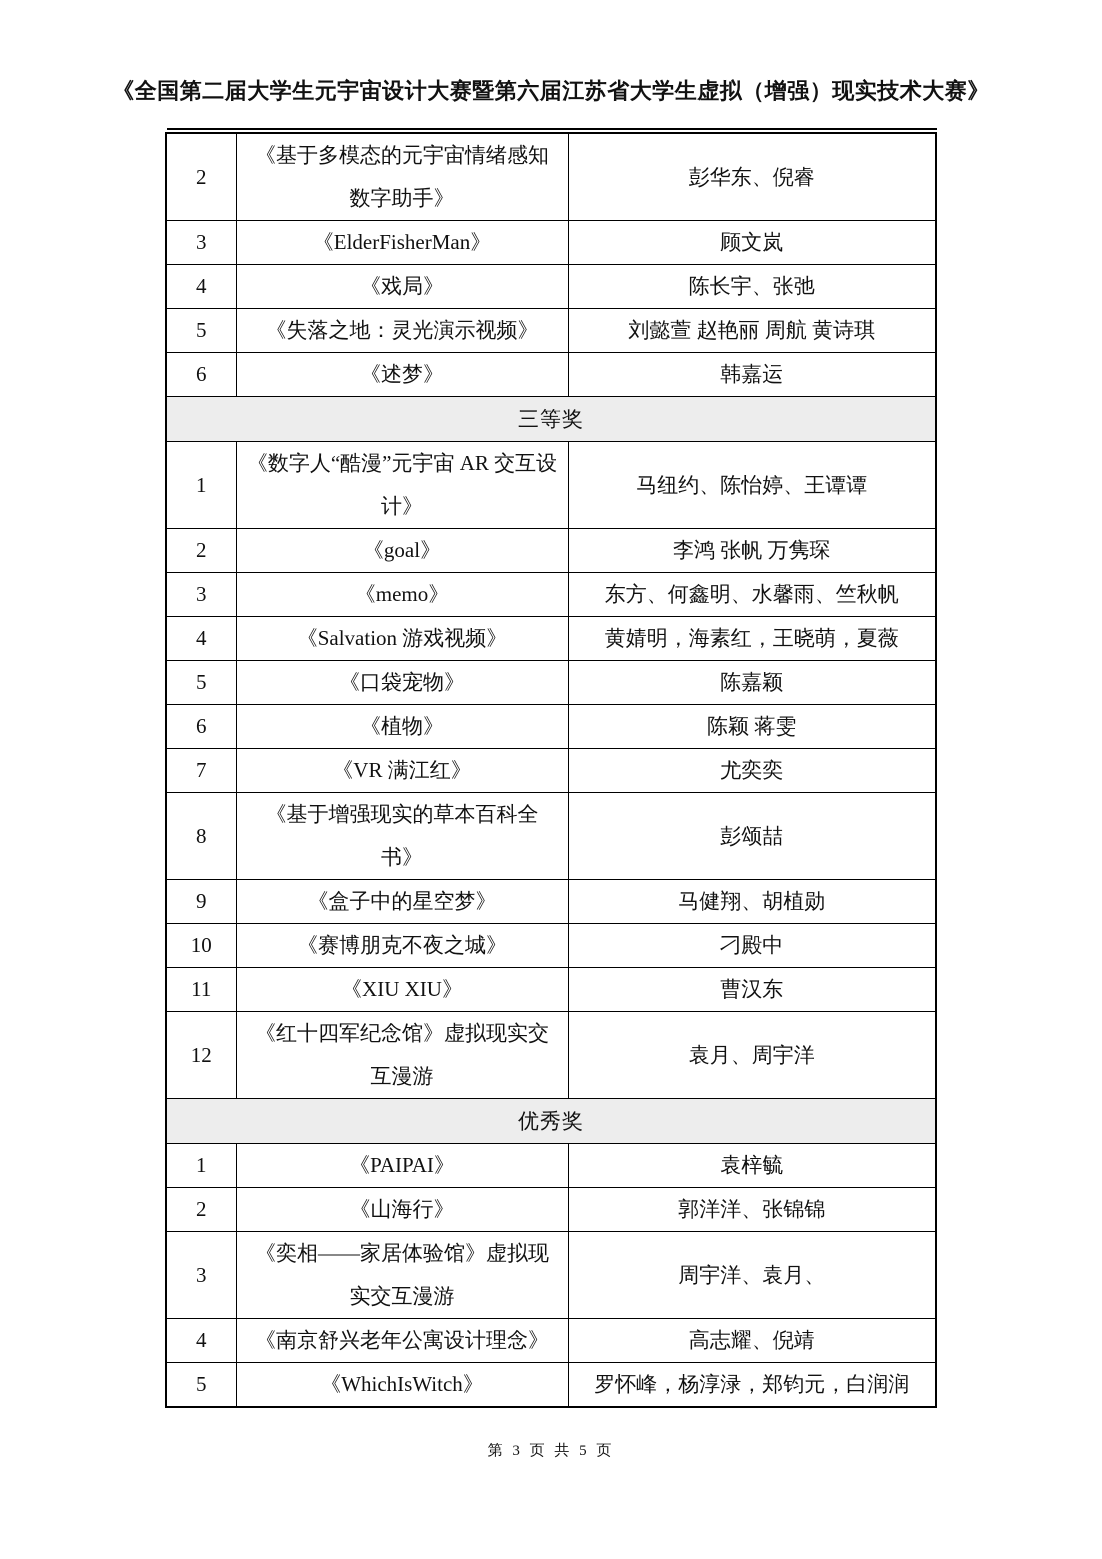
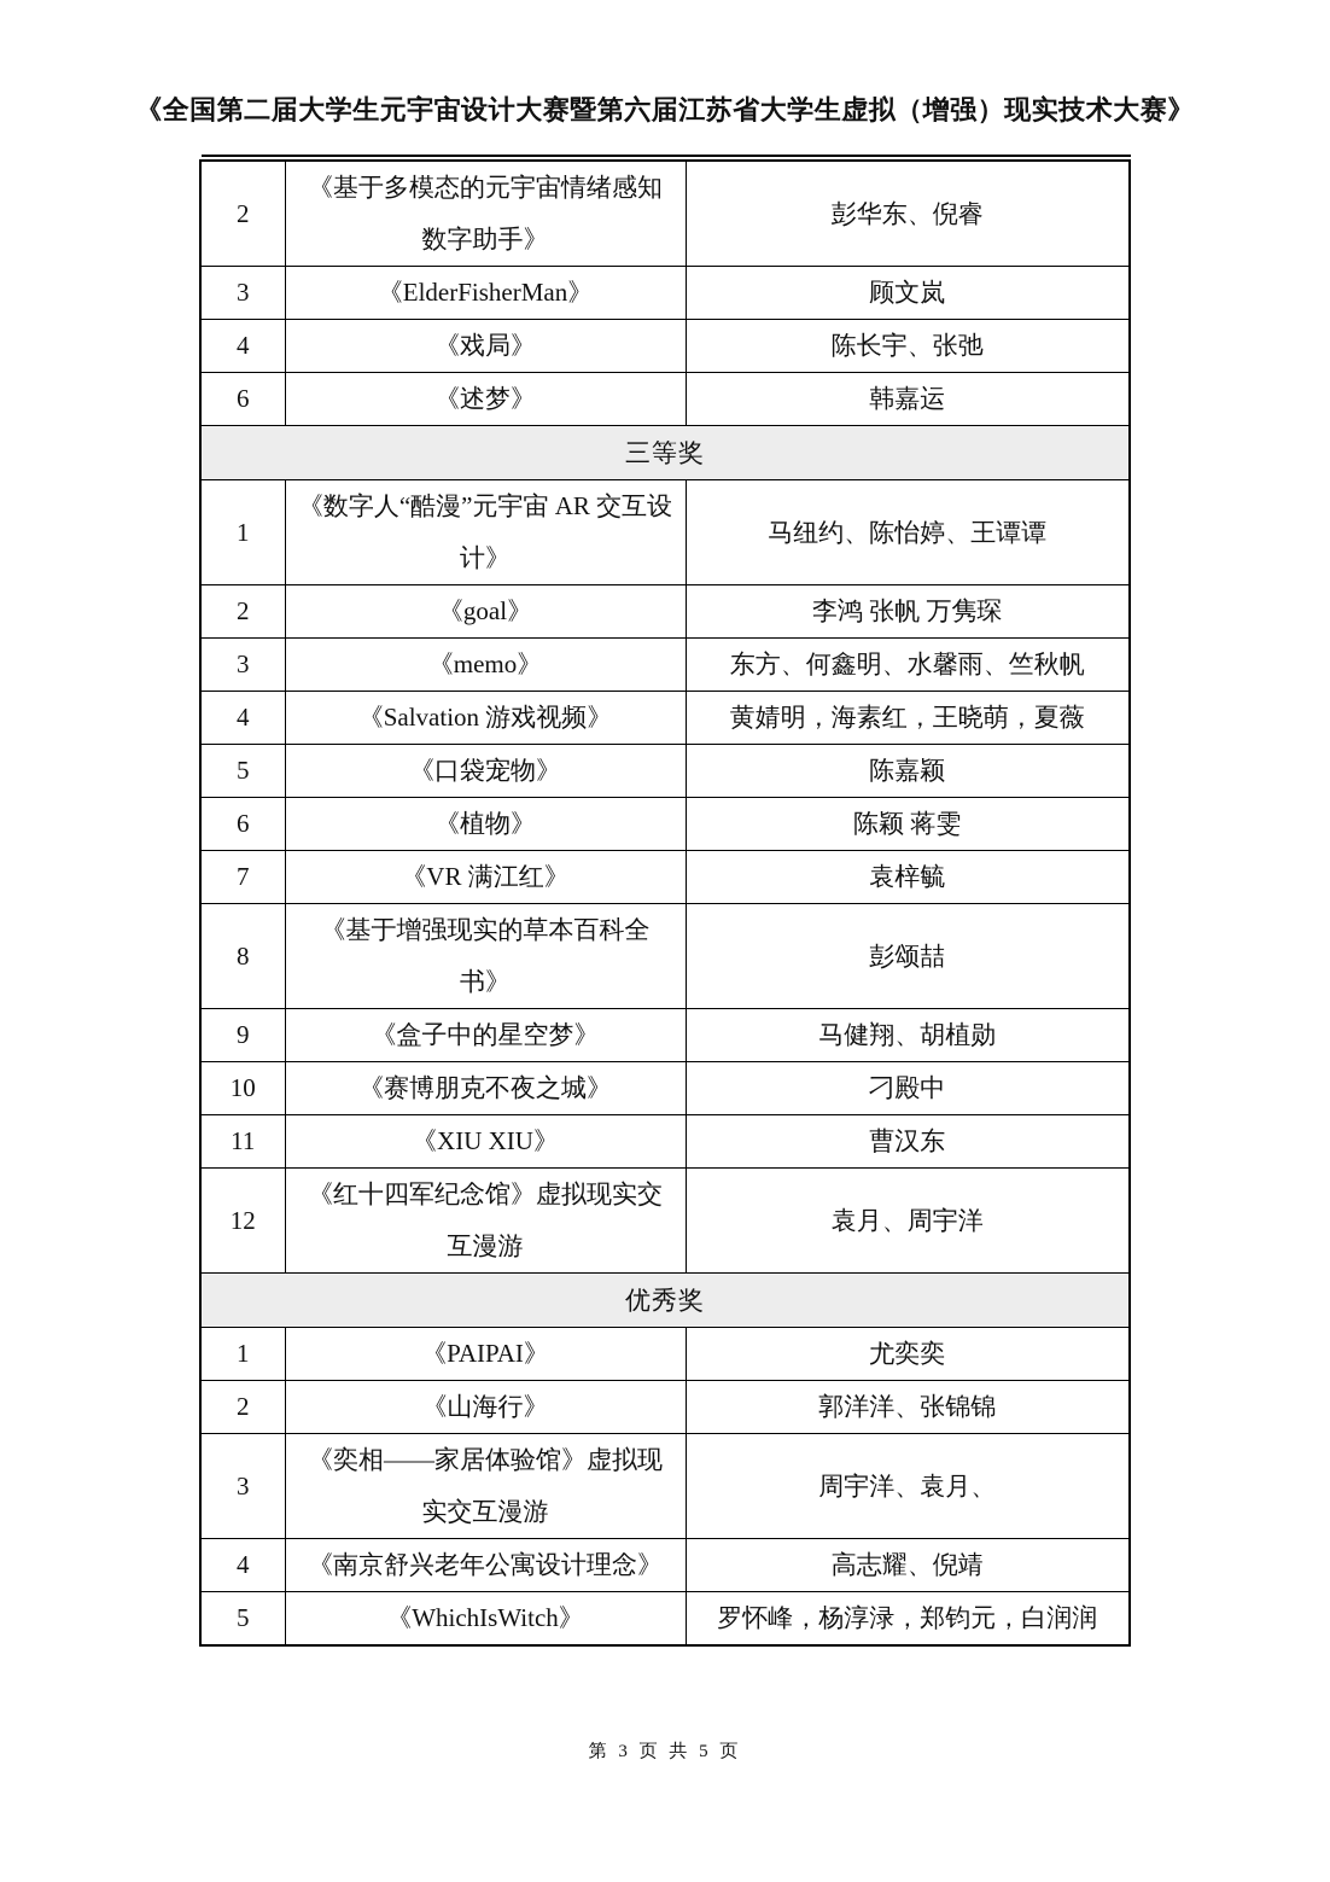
  《全国第二届大学生元宇宙设计大赛暨第六届江苏省大学生虚拟（增强）现实技术大赛》
  2	《基于多模态的元宇宙情绪感知数字助手》	彭华东、倪睿
  3	《ElderFisherMan》	顾文岚
  4	《戏局》	陈长宇、张弛
- 5	《失落之地：灵光演示视频》	刘懿萱 赵艳丽 周航 黄诗琪
  6	《述梦》	韩嘉运
  三等奖
  1	《数字人“酷漫”元宇宙 AR 交互设计》	马纽约、陈怡婷、王谭谭
  2	《goal》	李鸿 张帆 万隽琛
  3	《memo》	东方、何鑫明、水馨雨、竺秋帆
  4	《Salvation 游戏视频》	黄婧明，海素红，王晓萌，夏薇
  5	《口袋宠物》	陈嘉颖
  6	《植物》	陈颖 蒋雯
- 7	《VR 满江红》	尤奕奕
+ 7	《VR 满江红》	袁梓毓
  8	《基于增强现实的草本百科全书》	彭颂喆
  9	《盒子中的星空梦》	马健翔、胡植勋
  10	《赛博朋克不夜之城》	刁殿中
  11	《XIU XIU》	曹汉东
  12	《红十四军纪念馆》虚拟现实交互漫游	袁月、周宇洋
  优秀奖
- 1	《PAIPAI》	袁梓毓
+ 1	《PAIPAI》	尤奕奕
  2	《山海行》	郭洋洋、张锦锦
  3	《奕相——家居体验馆》虚拟现实交互漫游	周宇洋、袁月、
  4	《南京舒兴老年公寓设计理念》	高志耀、倪靖
  5	《WhichIsWitch》	罗怀峰，杨淳渌，郑钧元，白润润
  第 3 页 共 5 页
